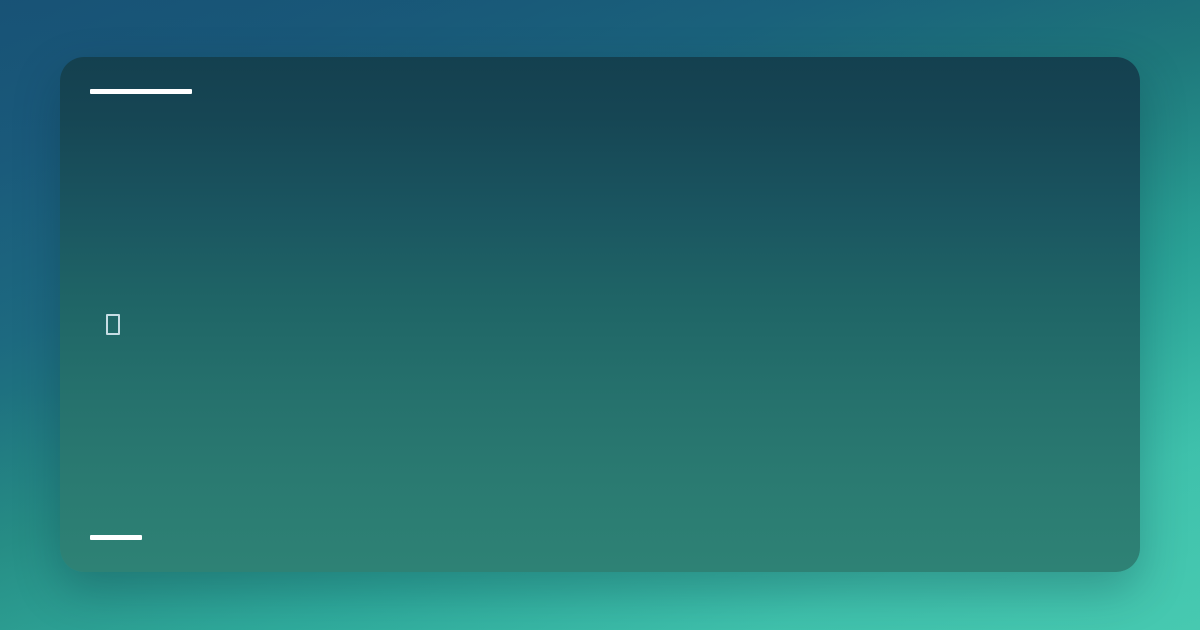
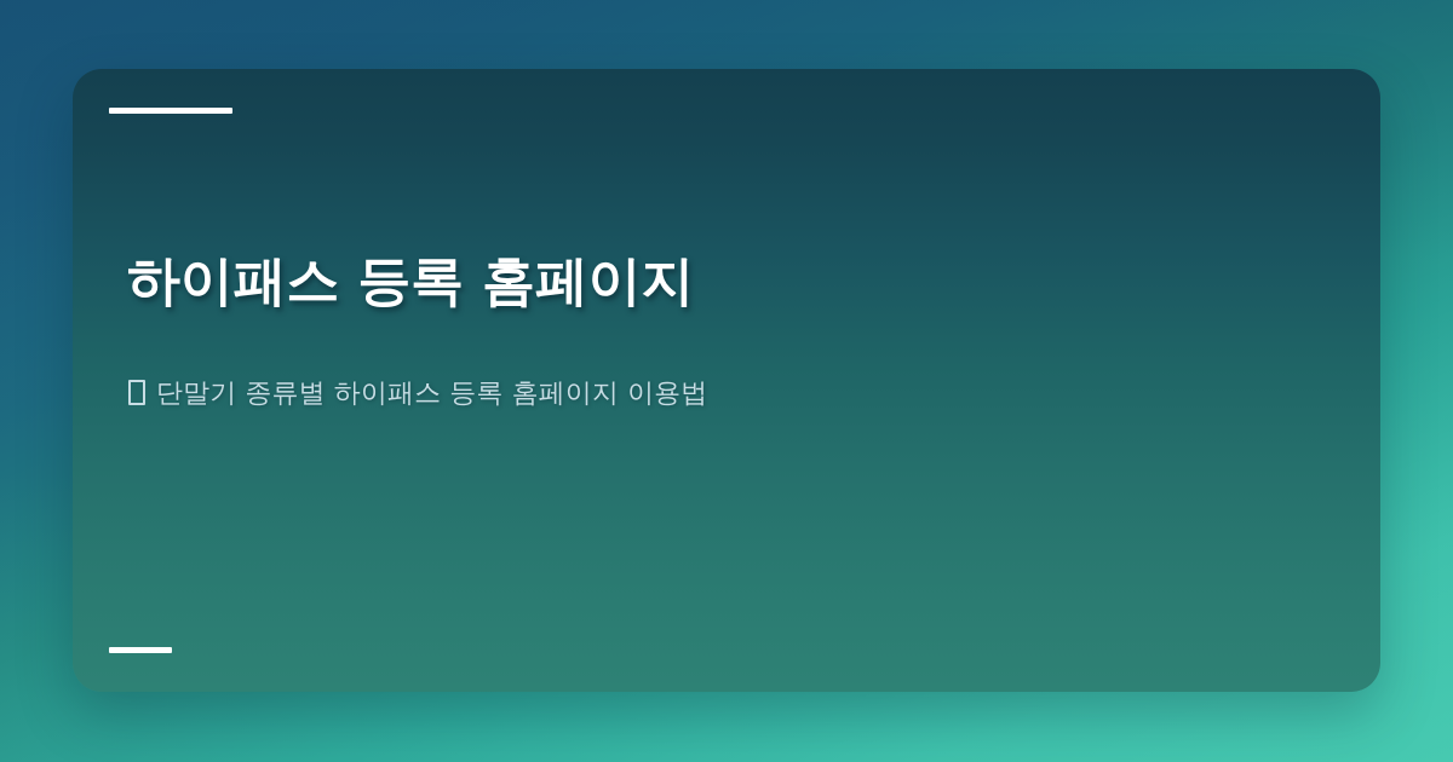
+ 하이패스 등록 홈페이지
+ 단말기 종류별 하이패스 등록 홈페이지 이용법
